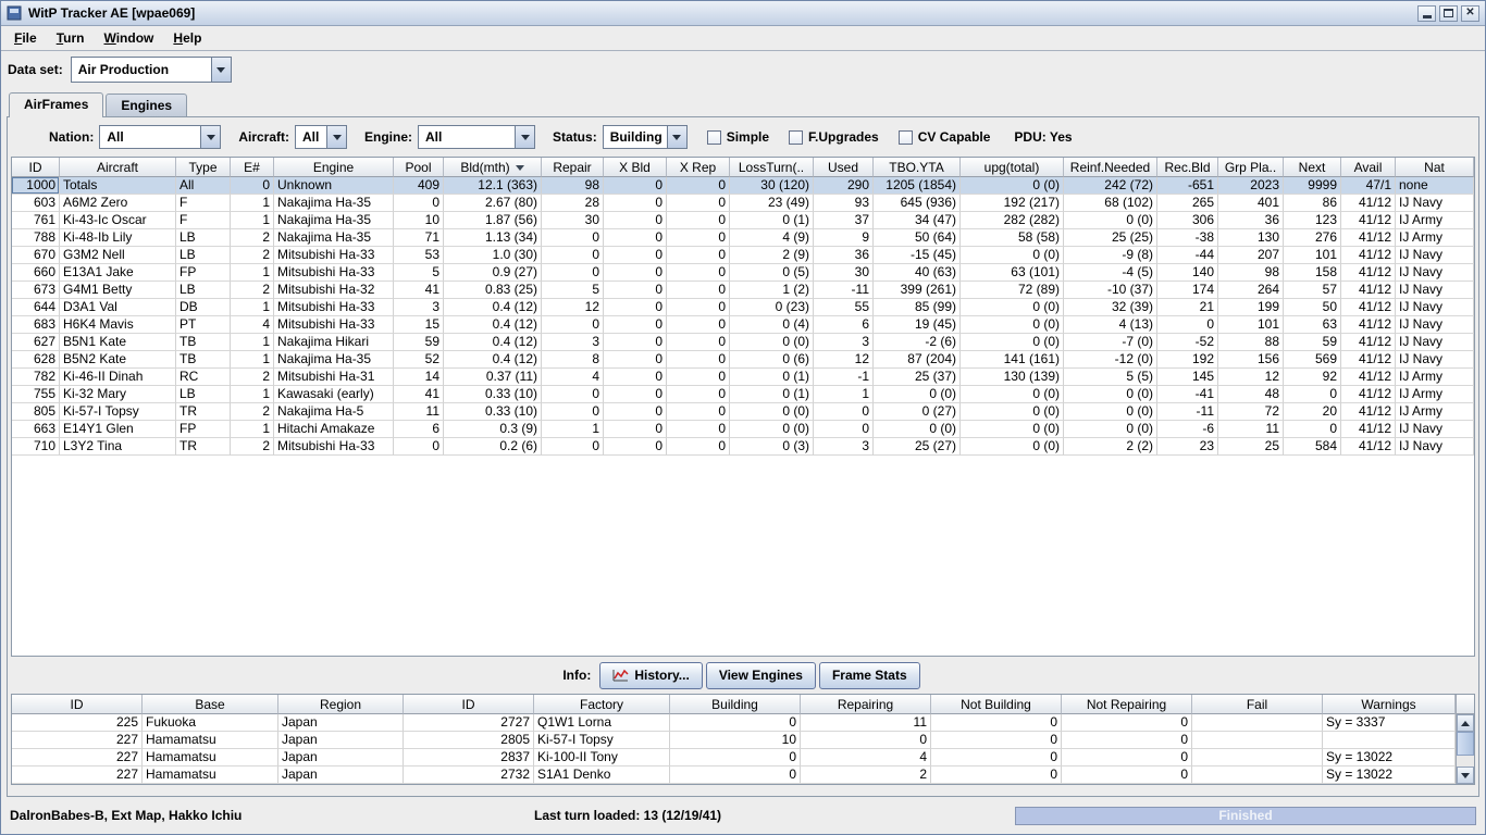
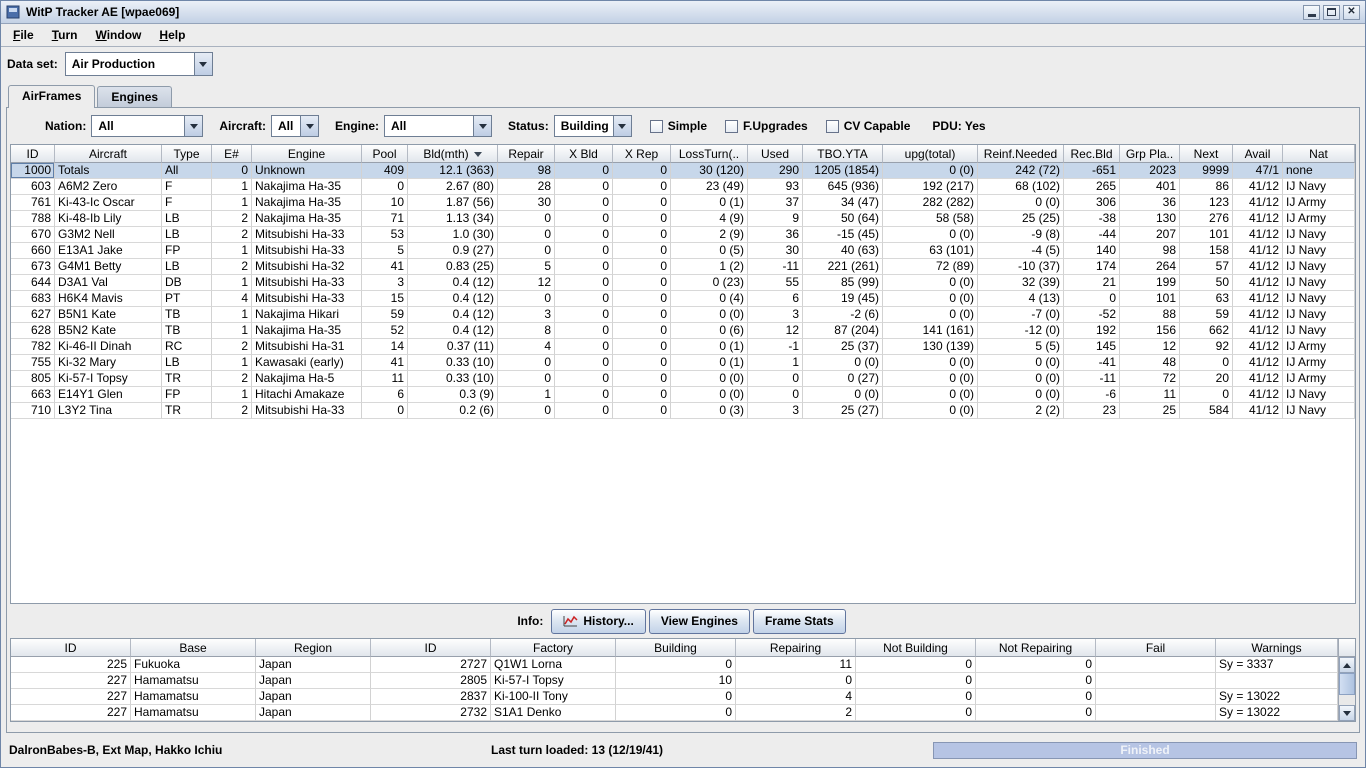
  WitP Tracker AE [wpae069]
  ✕
  File
  Turn
  Window
  Help
  Data set:
  Air Production
  AirFrames
  Engines
  Nation:
  All
  Aircraft:
  All
  Engine:
  All
  Status:
  Building
  Simple
  F.Upgrades
  CV Capable
  PDU: Yes
  ID	Aircraft	Type	E#	Engine	Pool	Bld(mth)	Repair	X Bld	X Rep	LossTurn(..	Used	TBO.YTA	upg(total)	Reinf.Needed	Rec.Bld	Grp Pla..	Next	Avail	Nat
  1000	Totals	All	0	Unknown	409	12.1 (363)	98	0	0	30 (120)	290	1205 (1854)	0 (0)	242 (72)	-651	2023	9999	47/1	none
  603	A6M2 Zero	F	1	Nakajima Ha-35	0	2.67 (80)	28	0	0	23 (49)	93	645 (936)	192 (217)	68 (102)	265	401	86	41/12	IJ Navy
  761	Ki-43-Ic Oscar	F	1	Nakajima Ha-35	10	1.87 (56)	30	0	0	0 (1)	37	34 (47)	282 (282)	0 (0)	306	36	123	41/12	IJ Army
  788	Ki-48-Ib Lily	LB	2	Nakajima Ha-35	71	1.13 (34)	0	0	0	4 (9)	9	50 (64)	58 (58)	25 (25)	-38	130	276	41/12	IJ Army
  670	G3M2 Nell	LB	2	Mitsubishi Ha-33	53	1.0 (30)	0	0	0	2 (9)	36	-15 (45)	0 (0)	-9 (8)	-44	207	101	41/12	IJ Navy
  660	E13A1 Jake	FP	1	Mitsubishi Ha-33	5	0.9 (27)	0	0	0	0 (5)	30	40 (63)	63 (101)	-4 (5)	140	98	158	41/12	IJ Navy
- 673	G4M1 Betty	LB	2	Mitsubishi Ha-32	41	0.83 (25)	5	0	0	1 (2)	-11	399 (261)	72 (89)	-10 (37)	174	264	57	41/12	IJ Navy
+ 673	G4M1 Betty	LB	2	Mitsubishi Ha-32	41	0.83 (25)	5	0	0	1 (2)	-11	221 (261)	72 (89)	-10 (37)	174	264	57	41/12	IJ Navy
  644	D3A1 Val	DB	1	Mitsubishi Ha-33	3	0.4 (12)	12	0	0	0 (23)	55	85 (99)	0 (0)	32 (39)	21	199	50	41/12	IJ Navy
  683	H6K4 Mavis	PT	4	Mitsubishi Ha-33	15	0.4 (12)	0	0	0	0 (4)	6	19 (45)	0 (0)	4 (13)	0	101	63	41/12	IJ Navy
  627	B5N1 Kate	TB	1	Nakajima Hikari	59	0.4 (12)	3	0	0	0 (0)	3	-2 (6)	0 (0)	-7 (0)	-52	88	59	41/12	IJ Navy
- 628	B5N2 Kate	TB	1	Nakajima Ha-35	52	0.4 (12)	8	0	0	0 (6)	12	87 (204)	141 (161)	-12 (0)	192	156	569	41/12	IJ Navy
+ 628	B5N2 Kate	TB	1	Nakajima Ha-35	52	0.4 (12)	8	0	0	0 (6)	12	87 (204)	141 (161)	-12 (0)	192	156	662	41/12	IJ Navy
  782	Ki-46-II Dinah	RC	2	Mitsubishi Ha-31	14	0.37 (11)	4	0	0	0 (1)	-1	25 (37)	130 (139)	5 (5)	145	12	92	41/12	IJ Army
  755	Ki-32 Mary	LB	1	Kawasaki (early)	41	0.33 (10)	0	0	0	0 (1)	1	0 (0)	0 (0)	0 (0)	-41	48	0	41/12	IJ Army
  805	Ki-57-I Topsy	TR	2	Nakajima Ha-5	11	0.33 (10)	0	0	0	0 (0)	0	0 (27)	0 (0)	0 (0)	-11	72	20	41/12	IJ Army
  663	E14Y1 Glen	FP	1	Hitachi Amakaze	6	0.3 (9)	1	0	0	0 (0)	0	0 (0)	0 (0)	0 (0)	-6	11	0	41/12	IJ Navy
  710	L3Y2 Tina	TR	2	Mitsubishi Ha-33	0	0.2 (6)	0	0	0	0 (3)	3	25 (27)	0 (0)	2 (2)	23	25	584	41/12	IJ Navy
  Info:
  History...
  View Engines
  Frame Stats
  ID	Base	Region	ID	Factory	Building	Repairing	Not Building	Not Repairing	Fail	Warnings
  225	Fukuoka	Japan	2727	Q1W1 Lorna	0	11	0	0		Sy = 3337
  227	Hamamatsu	Japan	2805	Ki-57-I Topsy	10	0	0	0
  227	Hamamatsu	Japan	2837	Ki-100-II Tony	0	4	0	0		Sy = 13022
  227	Hamamatsu	Japan	2732	S1A1 Denko	0	2	0	0		Sy = 13022
  DalronBabes-B, Ext Map, Hakko Ichiu
  Last turn loaded: 13 (12/19/41)
  Finished
